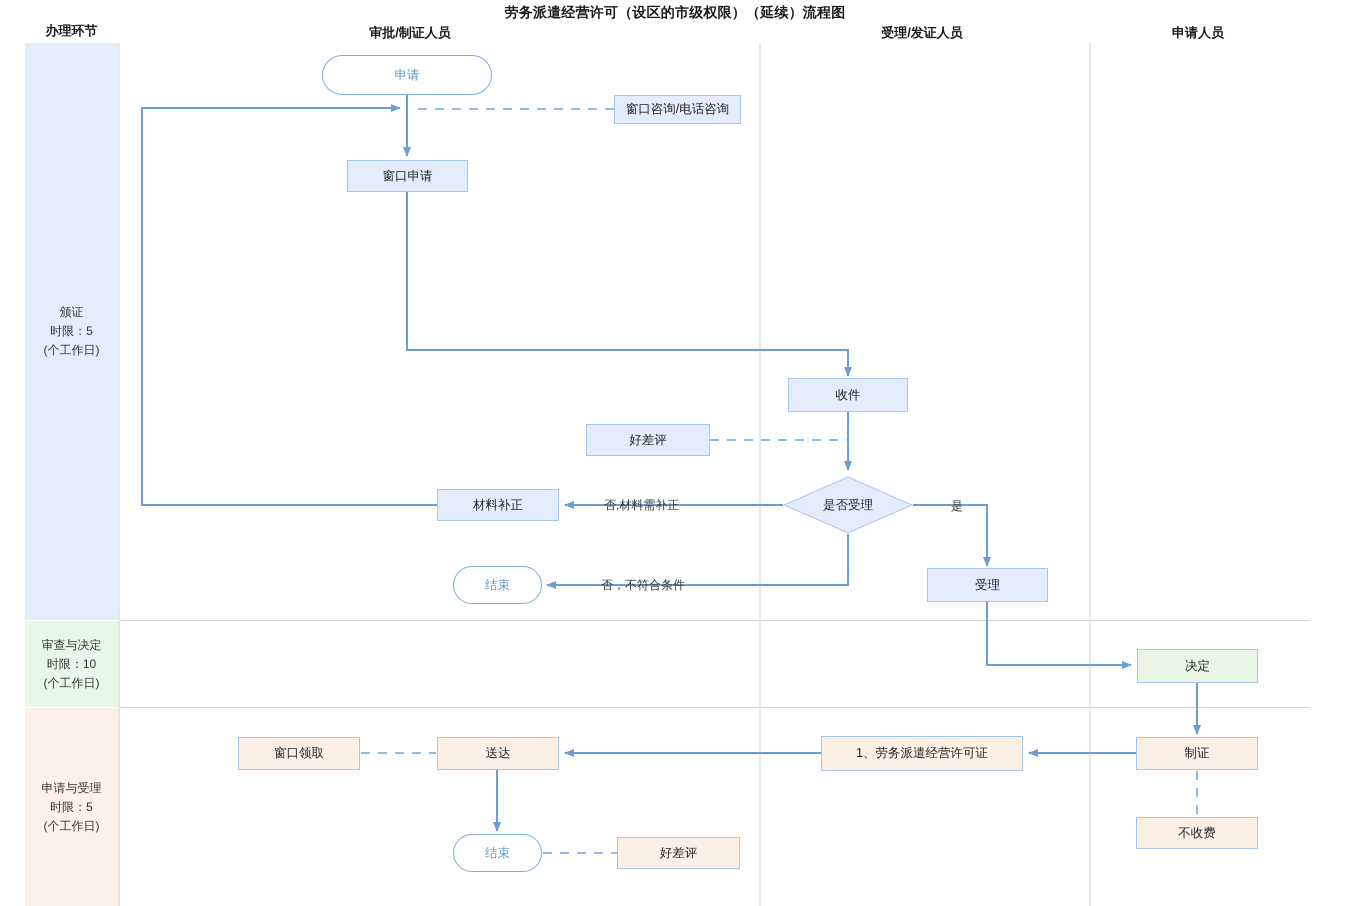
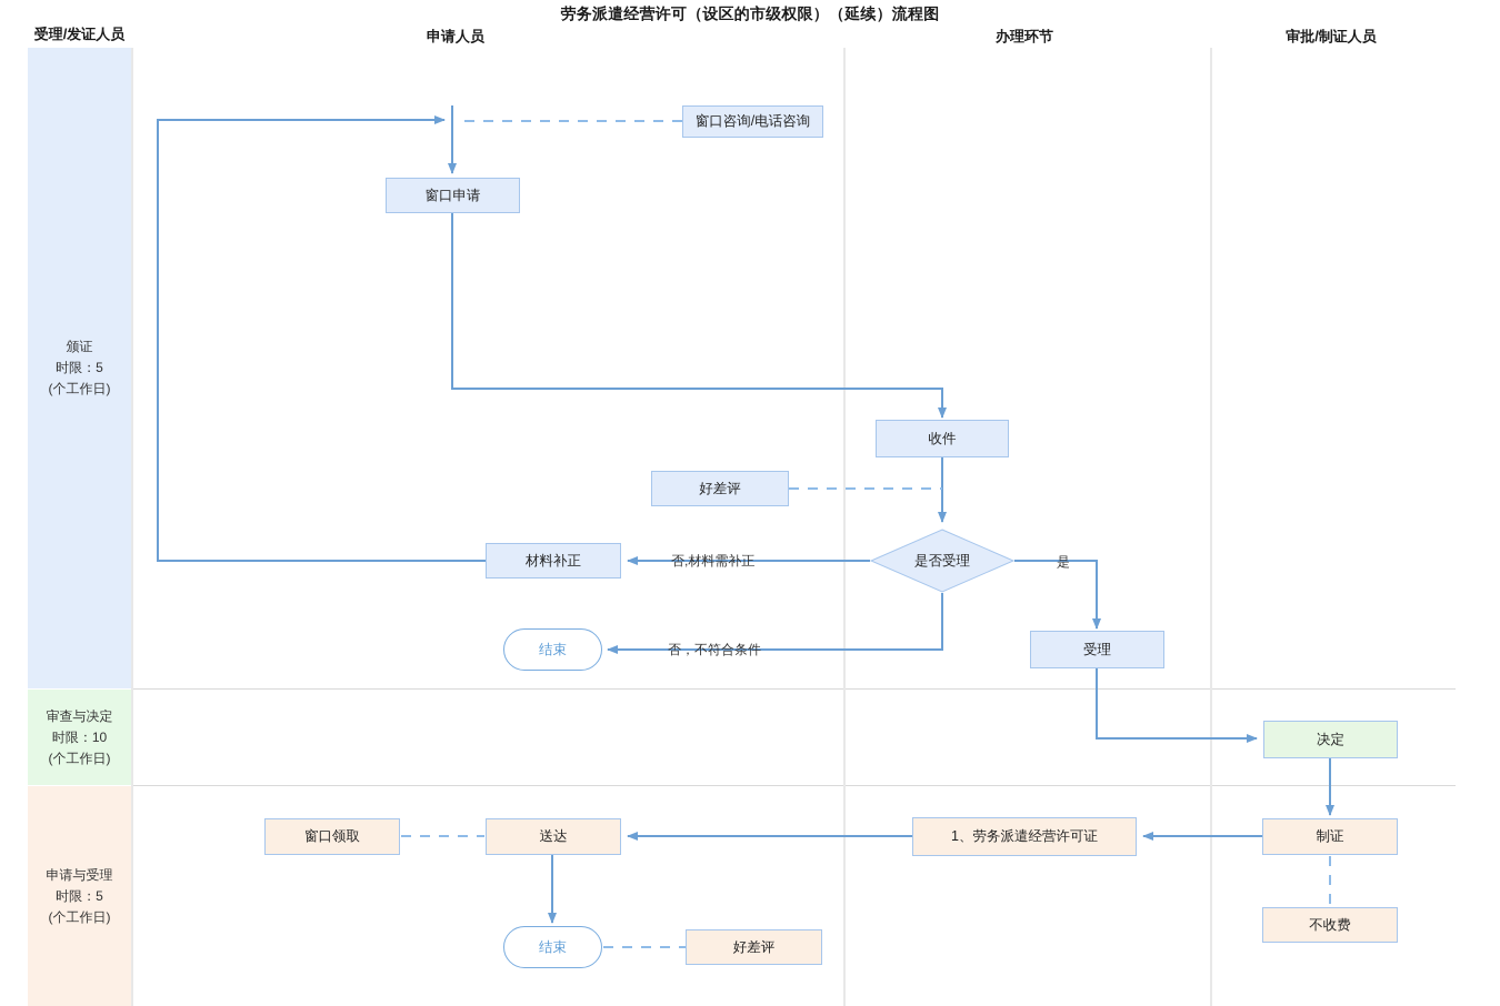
  劳务派遣经营许可（设区的市级权限）（延续）流程图
- 办理环节
+ 受理/发证人员
- 审批/制证人员
+ 申请人员
- 受理/发证人员
+ 办理环节
- 申请人员
+ 审批/制证人员
  颁证
  时限：5
  (个工作日)
  审查与决定
  时限：10
  (个工作日)
  申请与受理
  时限：5
  (个工作日)
- 申请
  窗口咨询/电话咨询
  窗口申请
  收件
  好差评
  是否受理
  材料补正
  结束
  受理
  决定
  制证
  不收费
  1、劳务派遣经营许可证
  送达
  窗口领取
  结束
  好差评
  否,材料需补正
  是
  否，不符合条件
